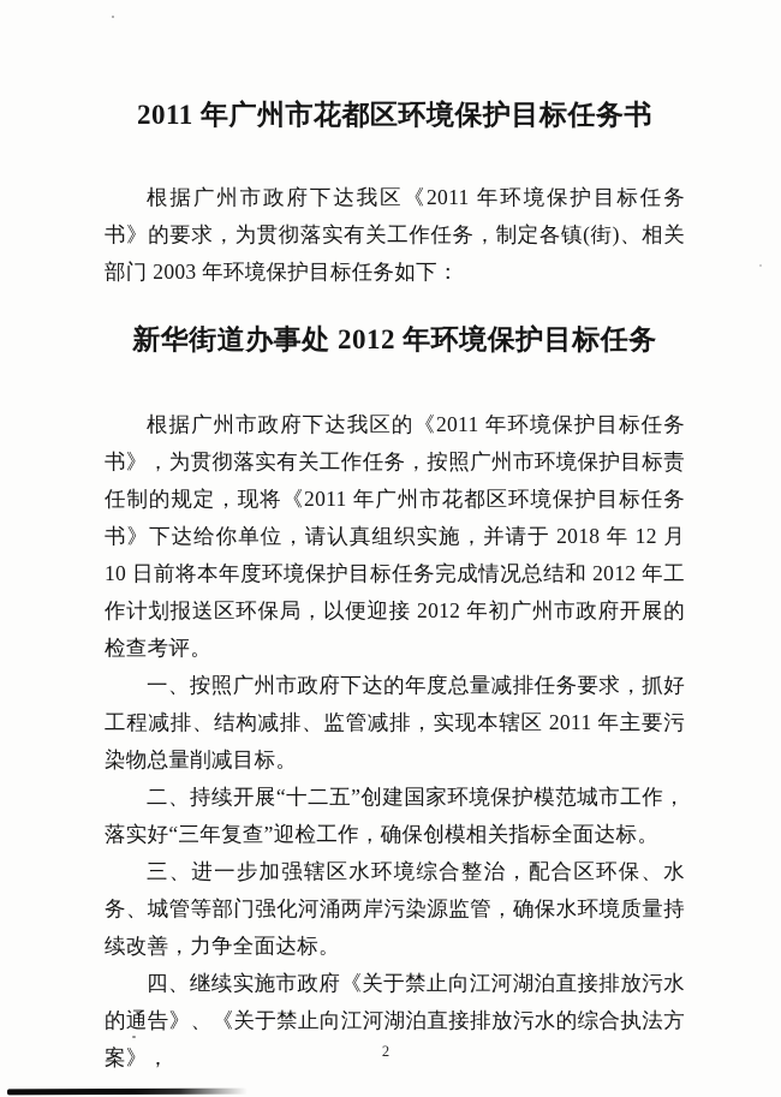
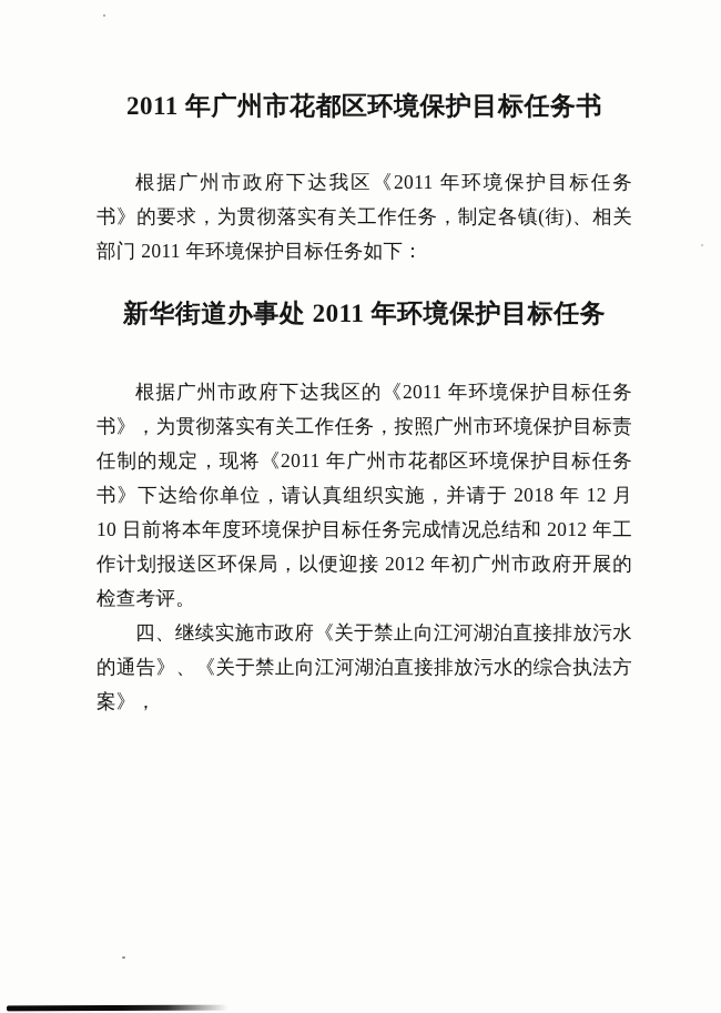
  2011 年广州市花都区环境保护目标任务书
- 根据广州市政府下达我区《2011 年环境保护目标任务书》的要求，为贯彻落实有关工作任务，制定各镇(街)、相关部门 2003 年环境保护目标任务如下：
+ 根据广州市政府下达我区《2011 年环境保护目标任务书》的要求，为贯彻落实有关工作任务，制定各镇(街)、相关部门 2011 年环境保护目标任务如下：
- 新华街道办事处 2012 年环境保护目标任务
+ 新华街道办事处 2011 年环境保护目标任务
  根据广州市政府下达我区的《2011 年环境保护目标任务书》，为贯彻落实有关工作任务，按照广州市环境保护目标责任制的规定，现将《2011 年广州市花都区环境保护目标任务书》下达给你单位，请认真组织实施，并请于 2018 年 12 月 10 日前将本年度环境保护目标任务完成情况总结和 2012 年工作计划报送区环保局，以便迎接 2012 年初广州市政府开展的检查考评。
- 一、按照广州市政府下达的年度总量减排任务要求，抓好工程减排、结构减排、监管减排，实现本辖区 2011 年主要污染物总量削减目标。
- 二、持续开展“十二五”创建国家环境保护模范城市工作，落实好“三年复查”迎检工作，确保创模相关指标全面达标。
- 三、进一步加强辖区水环境综合整治，配合区环保、水务、城管等部门强化河涌两岸污染源监管，确保水环境质量持续改善，力争全面达标。
  四、继续实施市政府《关于禁止向江河湖泊直接排放污水的通告》、《关于禁止向江河湖泊直接排放污水的综合执法方案》，
- 2
